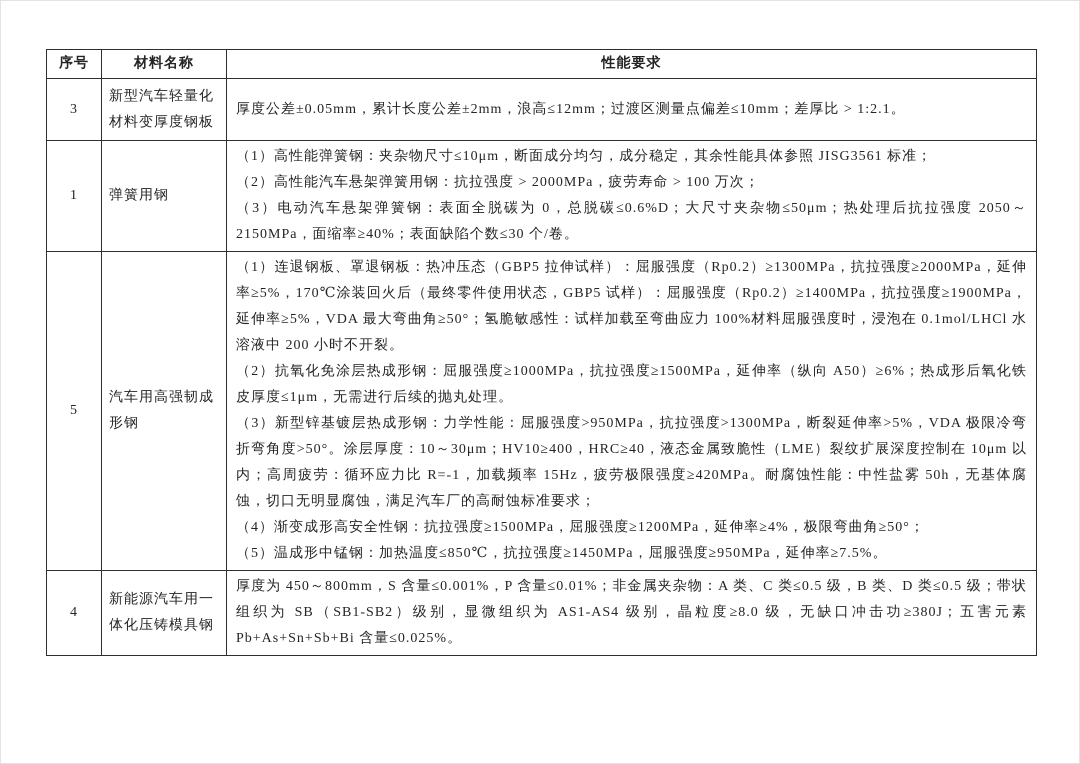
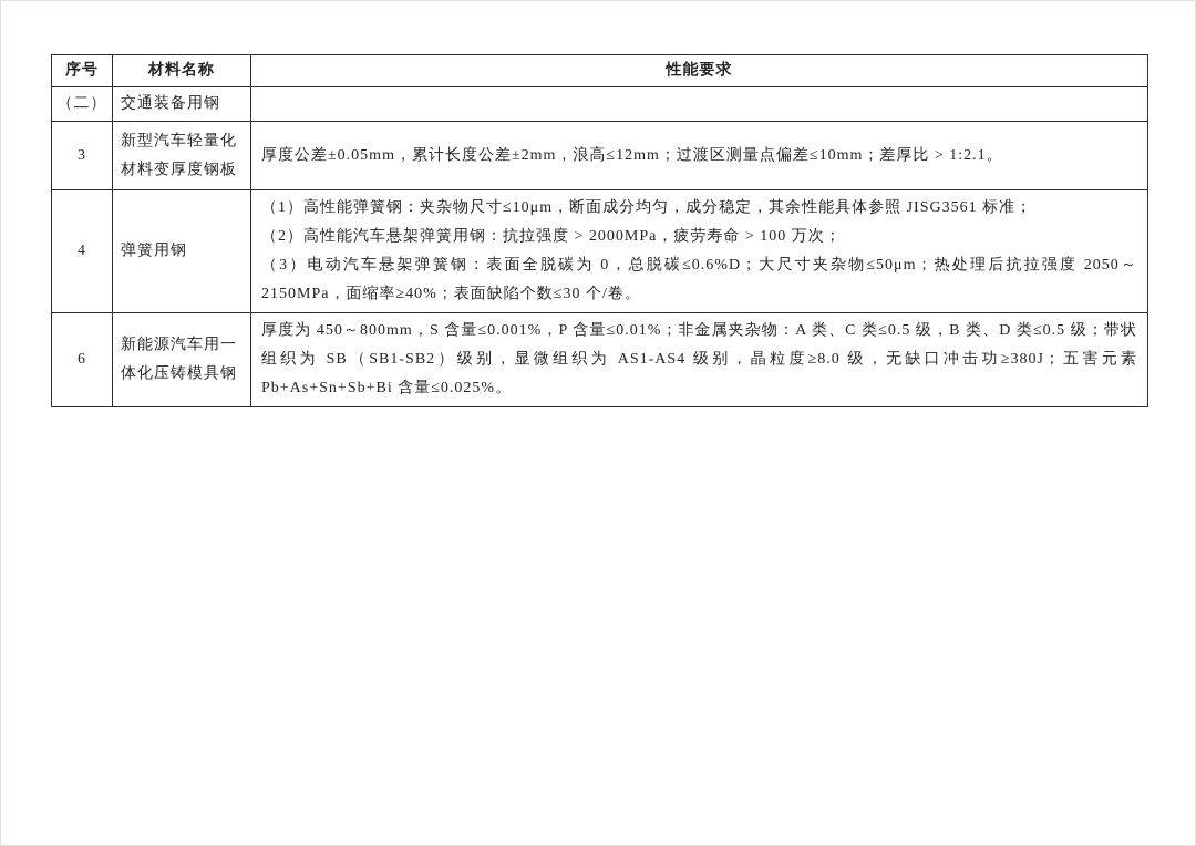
  序号	材料名称	性能要求
+ （二）	交通装备用钢
  3	新型汽车轻量化材料变厚度钢板	厚度公差±0.05mm，累计长度公差±2mm，浪高≤12mm；过渡区测量点偏差≤10mm；差厚比 > 1:2.1。
- 1	弹簧用钢	（1）高性能弹簧钢：夹杂物尺寸≤10μm，断面成分均匀，成分稳定，其余性能具体参照 JISG3561 标准； （2）高性能汽车悬架弹簧用钢：抗拉强度 > 2000MPa，疲劳寿命 > 100 万次； （3）电动汽车悬架弹簧钢：表面全脱碳为 0，总脱碳≤0.6%D；大尺寸夹杂物≤50μm；热处理后抗拉强度 2050～2150MPa，面缩率≥40%；表面缺陷个数≤30 个/卷。
+ 4	弹簧用钢	（1）高性能弹簧钢：夹杂物尺寸≤10μm，断面成分均匀，成分稳定，其余性能具体参照 JISG3561 标准； （2）高性能汽车悬架弹簧用钢：抗拉强度 > 2000MPa，疲劳寿命 > 100 万次； （3）电动汽车悬架弹簧钢：表面全脱碳为 0，总脱碳≤0.6%D；大尺寸夹杂物≤50μm；热处理后抗拉强度 2050～2150MPa，面缩率≥40%；表面缺陷个数≤30 个/卷。
- 5	汽车用高强韧成形钢	（1）连退钢板、罩退钢板：热冲压态（GBP5 拉伸试样）：屈服强度（Rp0.2）≥1300MPa，抗拉强度≥2000MPa，延伸率≥5%，170℃涂装回火后（最终零件使用状态，GBP5 试样）：屈服强度（Rp0.2）≥1400MPa，抗拉强度≥1900MPa，延伸率≥5%，VDA 最大弯曲角≥50°；氢脆敏感性：试样加载至弯曲应力 100%材料屈服强度时，浸泡在 0.1mol/LHCl 水溶液中 200 小时不开裂。 （2）抗氧化免涂层热成形钢：屈服强度≥1000MPa，抗拉强度≥1500MPa，延伸率（纵向 A50）≥6%；热成形后氧化铁皮厚度≤1μm，无需进行后续的抛丸处理。 （3）新型锌基镀层热成形钢：力学性能：屈服强度>950MPa，抗拉强度>1300MPa，断裂延伸率>5%，VDA 极限冷弯折弯角度>50°。涂层厚度：10～30μm；HV10≥400，HRC≥40，液态金属致脆性（LME）裂纹扩展深度控制在 10μm 以内；高周疲劳：循环应力比 R=-1，加载频率 15Hz，疲劳极限强度≥420MPa。耐腐蚀性能：中性盐雾 50h，无基体腐蚀，切口无明显腐蚀，满足汽车厂的高耐蚀标准要求； （4）渐变成形高安全性钢：抗拉强度≥1500MPa，屈服强度≥1200MPa，延伸率≥4%，极限弯曲角≥50°； （5）温成形中锰钢：加热温度≤850℃，抗拉强度≥1450MPa，屈服强度≥950MPa，延伸率≥7.5%。
- 4	新能源汽车用一体化压铸模具钢	厚度为 450～800mm，S 含量≤0.001%，P 含量≤0.01%；非金属夹杂物：A 类、C 类≤0.5 级，B 类、D 类≤0.5 级；带状组织为 SB（SB1-SB2）级别，显微组织为 AS1-AS4 级别，晶粒度≥8.0 级，无缺口冲击功≥380J；五害元素 Pb+As+Sn+Sb+Bi 含量≤0.025%。
+ 6	新能源汽车用一体化压铸模具钢	厚度为 450～800mm，S 含量≤0.001%，P 含量≤0.01%；非金属夹杂物：A 类、C 类≤0.5 级，B 类、D 类≤0.5 级；带状组织为 SB（SB1-SB2）级别，显微组织为 AS1-AS4 级别，晶粒度≥8.0 级，无缺口冲击功≥380J；五害元素 Pb+As+Sn+Sb+Bi 含量≤0.025%。
